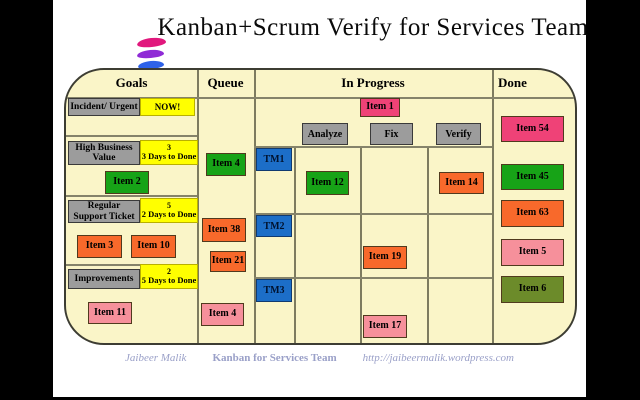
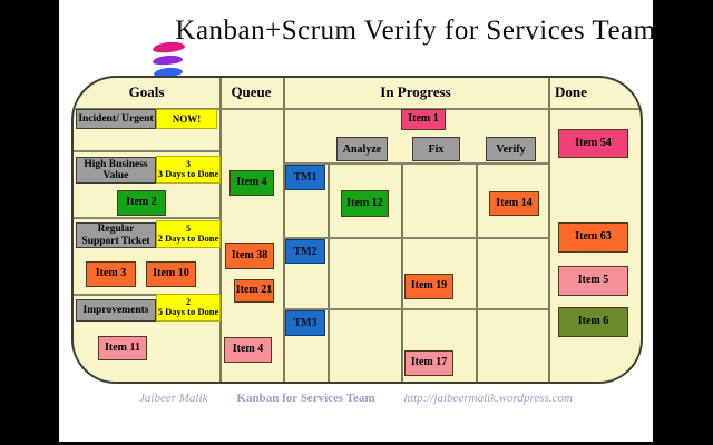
  Kanban+Scrum Verify for Services Team
  Goals
  Queue
  In Progress
  Done
  Incident/ Urgent
  NOW!
  High Business Value
  3
  3 Days to Done
  Item 2
  Regular Support Ticket
  5
  2 Days to Done
  Item 3
  Item 10
  Improvements
  2
  5 Days to Done
  Item 11
  Item 4
  Item 38
  Item 21
  Item 4
  Item 1
  Analyze
  Fix
  Verify
  TM1
  Item 12
  Item 14
  TM2
  Item 19
  TM3
  Item 17
  Item 54
- Item 45
  Item 63
  Item 5
  Item 6
  Jaibeer Malik
  Kanban for Services Team
  http://jaibeermalik.wordpress.com
